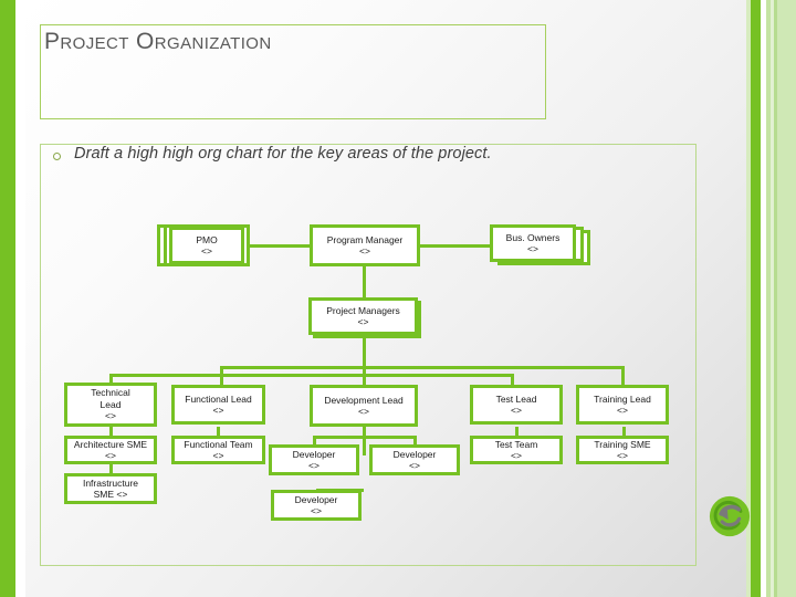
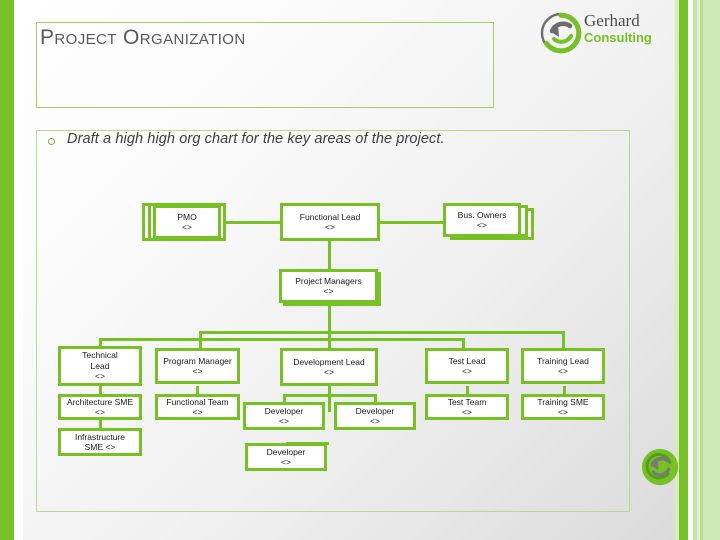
  Project Organization
+ Gerhard
+ Consulting
  Draft a high high org chart for the key areas of the project.
  PMO
  <>
- Program Manager
+ Functional Lead
  <>
  Bus. Owners
  <>
  Project Managers
  <>
  Technical
  Lead
  <>
- Functional Lead
+ Program Manager
  <>
  Development Lead
  <>
  Test Lead
  <>
  Training Lead
  <>
  Architecture SME
  <>
  Functional Team
  <>
  Developer
  <>
  Developer
  <>
  Test Team
  <>
  Training SME
  <>
  Infrastructure
  SME <>
  Developer
  <>
